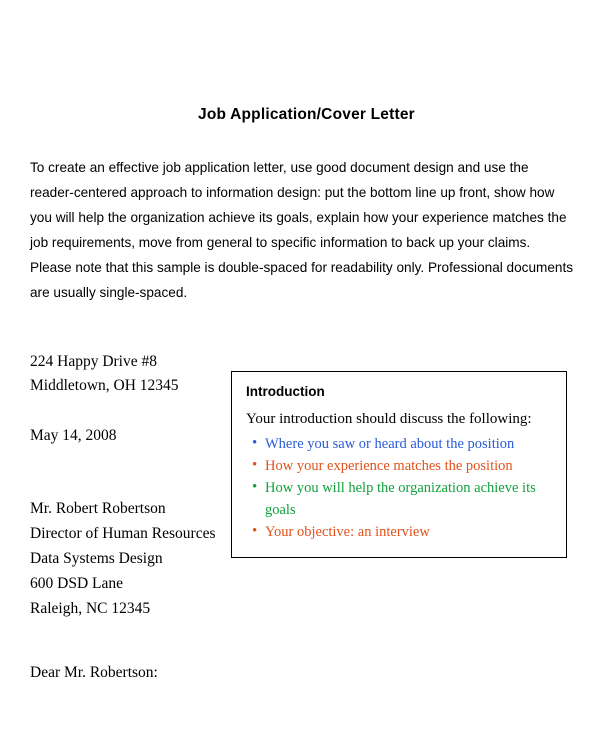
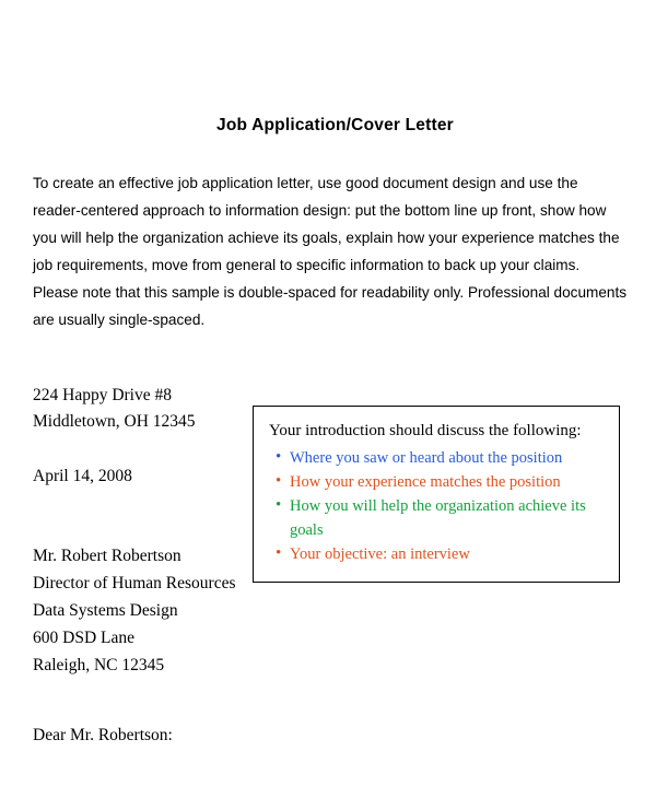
  Job Application/Cover Letter
  To create an effective job application letter, use good document design and use the reader-centered approach to information design: put the bottom line up front, show how you will help the organization achieve its goals, explain how your experience matches the job requirements, move from general to specific information to back up your claims. Please note that this sample is double-spaced for readability only. Professional documents are usually single-spaced.
  224 Happy Drive #8
  Middletown, OH 12345
- May 14, 2008
+ April 14, 2008
  Mr. Robert Robertson
  Director of Human Resources
  Data Systems Design
  600 DSD Lane
  Raleigh, NC 12345
  Dear Mr. Robertson:
- Introduction
  Your introduction should discuss the following:
  Where you saw or heard about the position
  How your experience matches the position
  How you will help the organization achieve its goals
  Your objective: an interview
